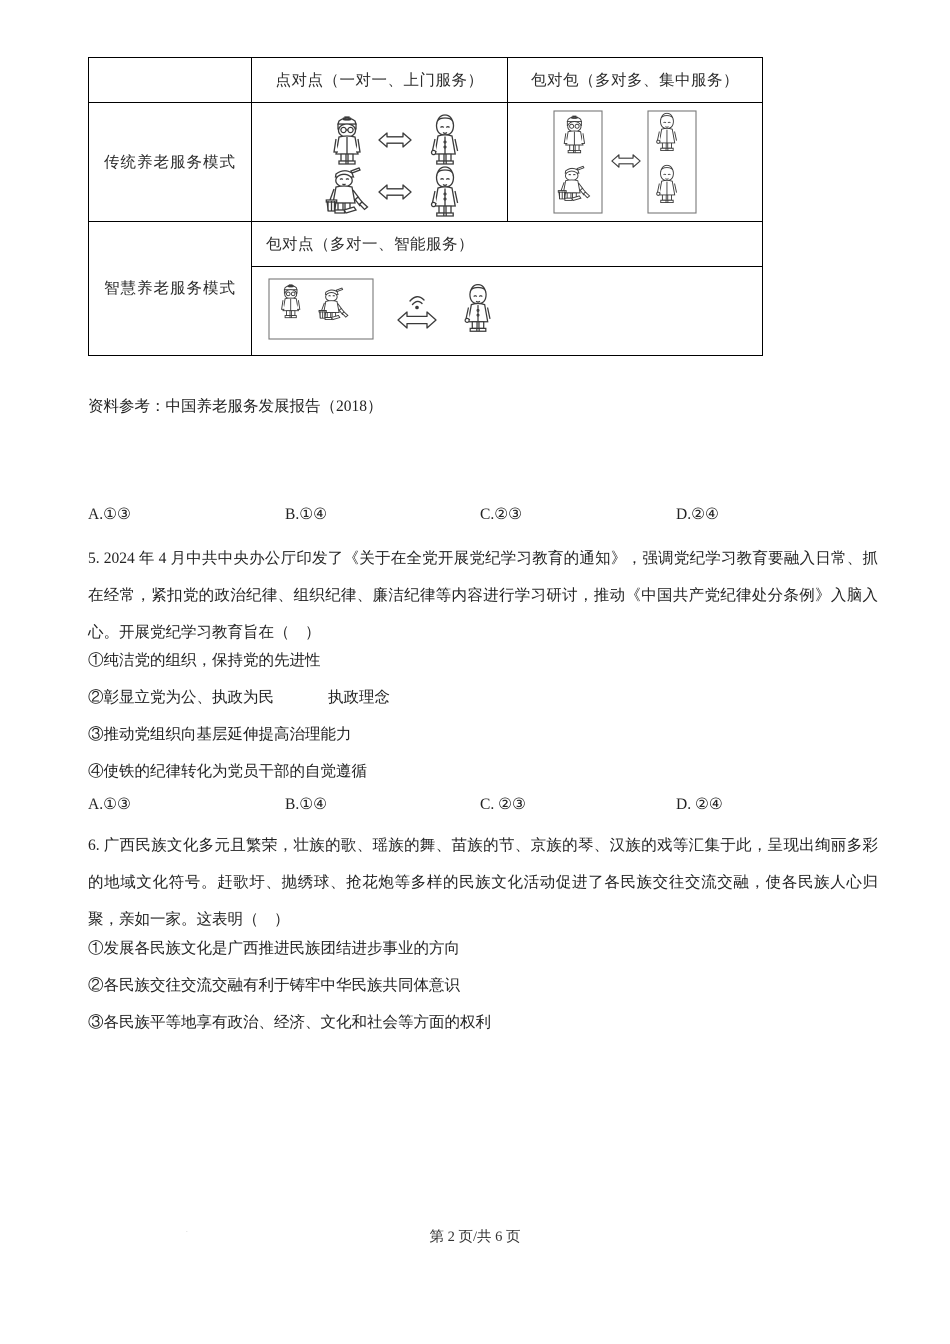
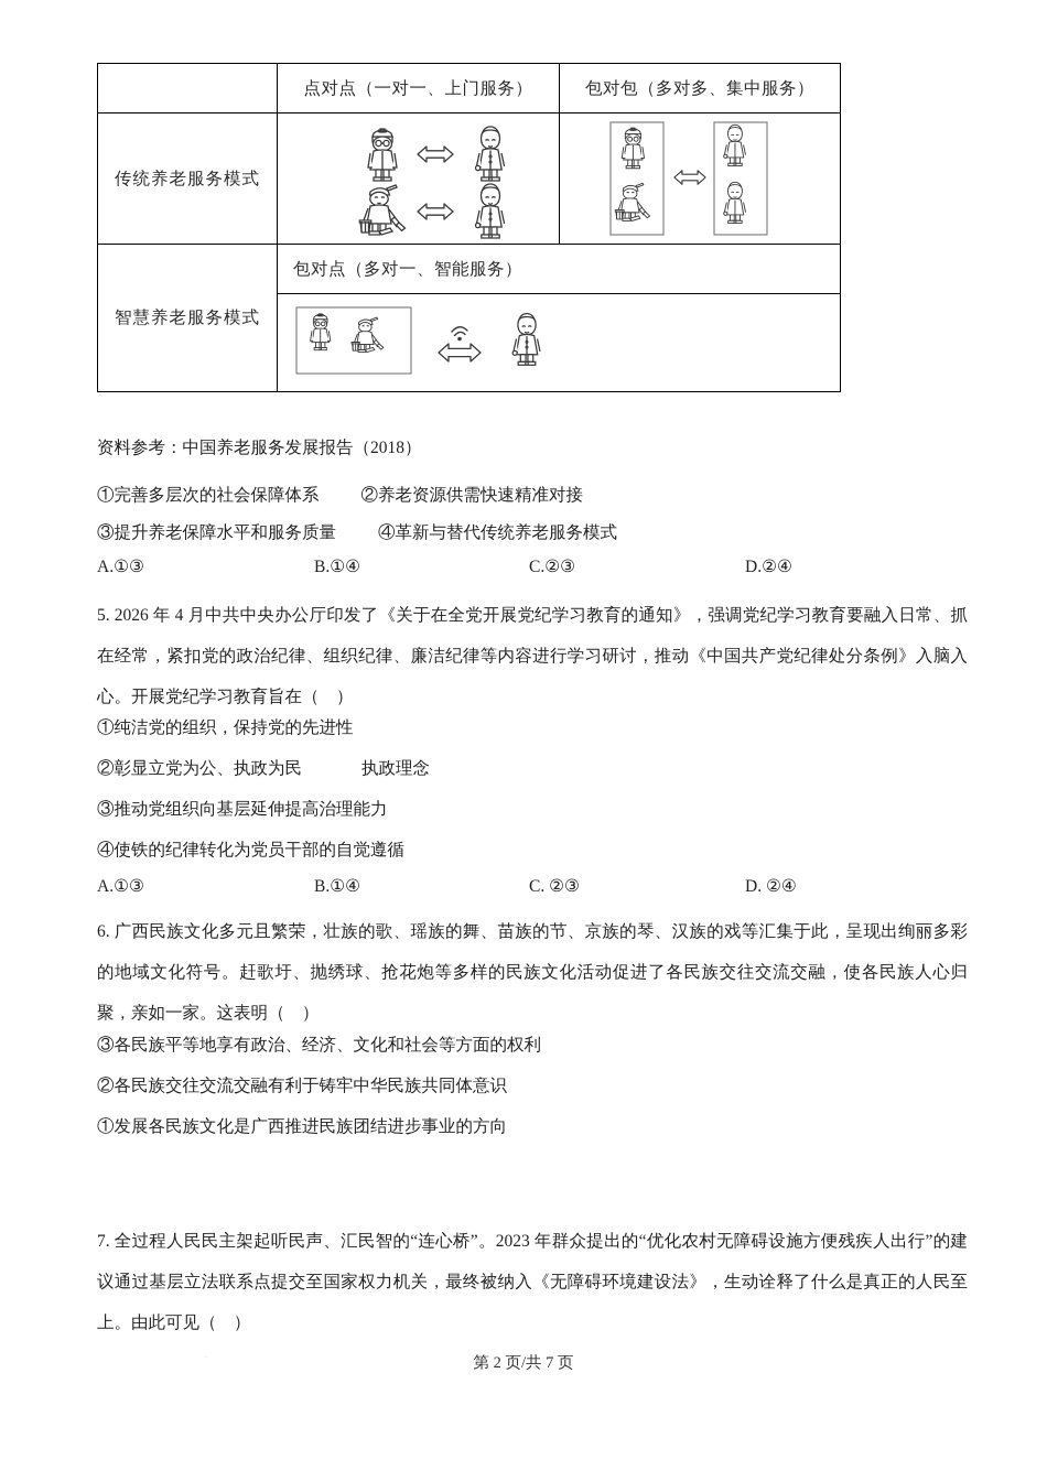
  	点对点（一对一、上门服务）	包对包（多对多、集中服务）
  传统养老服务模式
  智慧养老服务模式	包对点（多对一、智能服务）
  资料参考：中国养老服务发展报告（2018）
+ ①完善多层次的社会保障体系 ②养老资源供需快速精准对接
+ ③提升养老保障水平和服务质量 ④革新与替代传统养老服务模式
  A.①③
  B.①④
  C.②③
  D.②④
- 5. 2024 年 4 月中共中央办公厅印发了《关于在全党开展党纪学习教育的通知》，强调党纪学习教育要融入日常、抓在经常，紧扣党的政治纪律、组织纪律、廉洁纪律等内容进行学习研讨，推动《中国共产党纪律处分条例》入脑入心。开展党纪学习教育旨在（ ）
+ 5. 2026 年 4 月中共中央办公厅印发了《关于在全党开展党纪学习教育的通知》，强调党纪学习教育要融入日常、抓在经常，紧扣党的政治纪律、组织纪律、廉洁纪律等内容进行学习研讨，推动《中国共产党纪律处分条例》入脑入心。开展党纪学习教育旨在（ ）
  ①纯洁党的组织，保持党的先进性
  ②彰显立党为公、执政为民 执政理念
  ③推动党组织向基层延伸提高治理能力
  ④使铁的纪律转化为党员干部的自觉遵循
  A.①③
  B.①④
  C. ②③
  D. ②④
  6. 广西民族文化多元且繁荣，壮族的歌、瑶族的舞、苗族的节、京族的琴、汉族的戏等汇集于此，呈现出绚丽多彩的地域文化符号。赶歌圩、抛绣球、抢花炮等多样的民族文化活动促进了各民族交往交流交融，使各民族人心归聚，亲如一家。这表明（ ）
- ①发展各民族文化是广西推进民族团结进步事业的方向
+ ③各民族平等地享有政治、经济、文化和社会等方面的权利
  ②各民族交往交流交融有利于铸牢中华民族共同体意识
- ③各民族平等地享有政治、经济、文化和社会等方面的权利
+ ①发展各民族文化是广西推进民族团结进步事业的方向
+ 7. 全过程人民民主架起听民声、汇民智的“连心桥”。2023 年群众提出的“优化农村无障碍设施方便残疾人出行”的建议通过基层立法联系点提交至国家权力机关，最终被纳入《无障碍环境建设法》，生动诠释了什么是真正的人民至上。由此可见（ ）
- 第 2 页/共 6 页
+ 第 2 页/共 7 页
